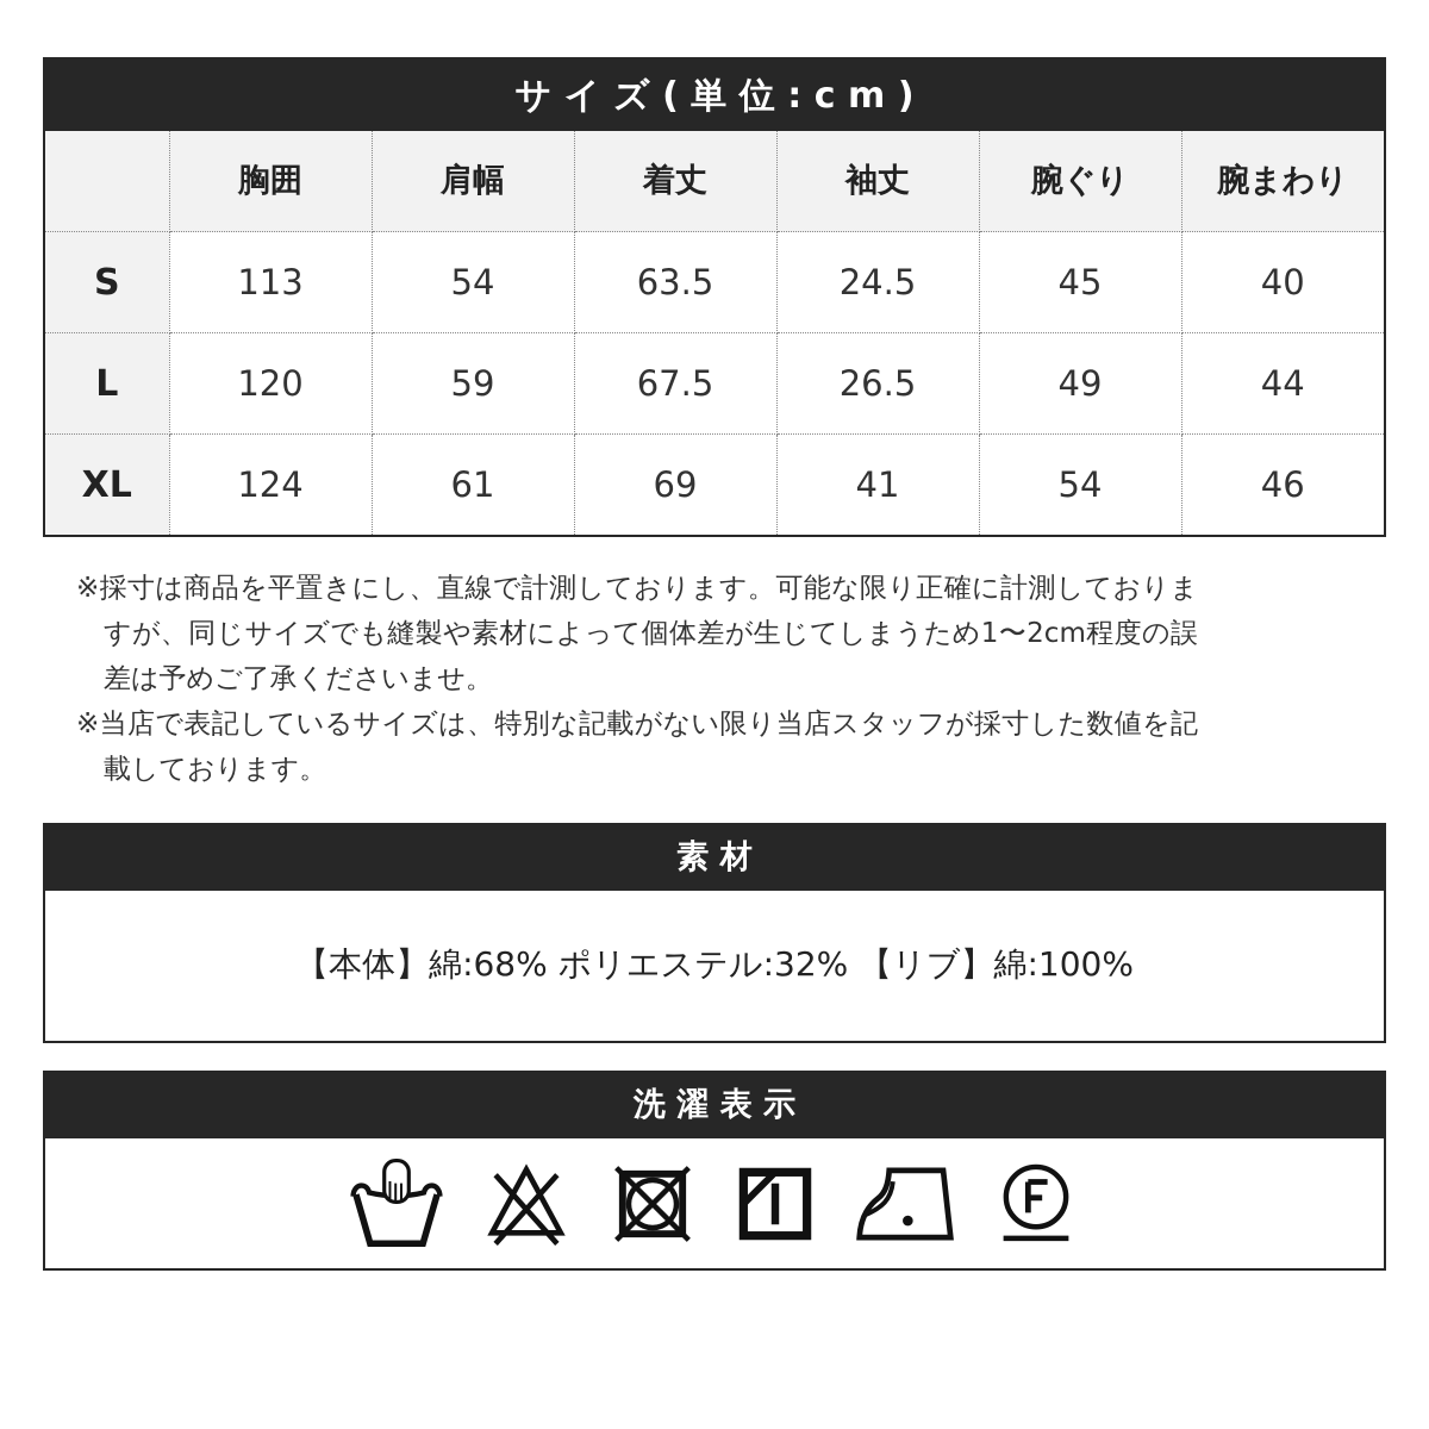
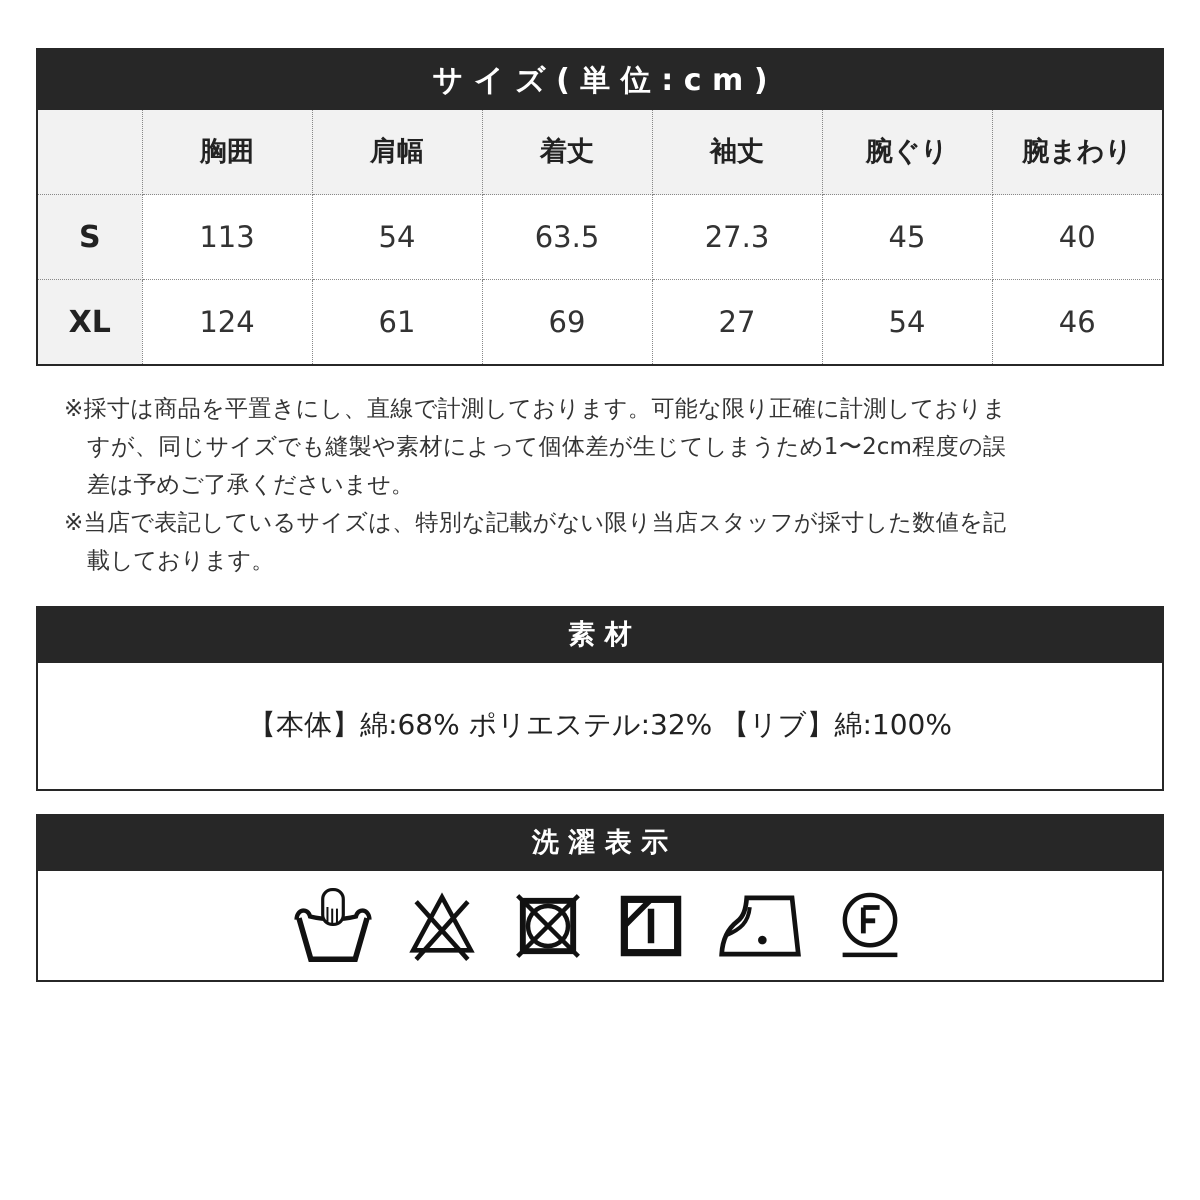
  サイズ(単位:cm)
  	胸囲	肩幅	着丈	袖丈	腕ぐり	腕まわり
- S	113	54	63.5	24.5	45	40
+ S	113	54	63.5	27.3	45	40
- L	120	59	67.5	26.5	49	44
- XL	124	61	69	41	54	46
+ XL	124	61	69	27	54	46
  ※採寸は商品を平置きにし、直線で計測しております。可能な限り正確に計測しておりますが、同じサイズでも縫製や素材によって個体差が生じてしまうため1〜2cm程度の誤差は予めご了承くださいませ。
  ※当店で表記しているサイズは、特別な記載がない限り当店スタッフが採寸した数値を記載しております。
  素材
  【本体】綿:68% ポリエステル:32% 【リブ】綿:100%
  洗濯表示
